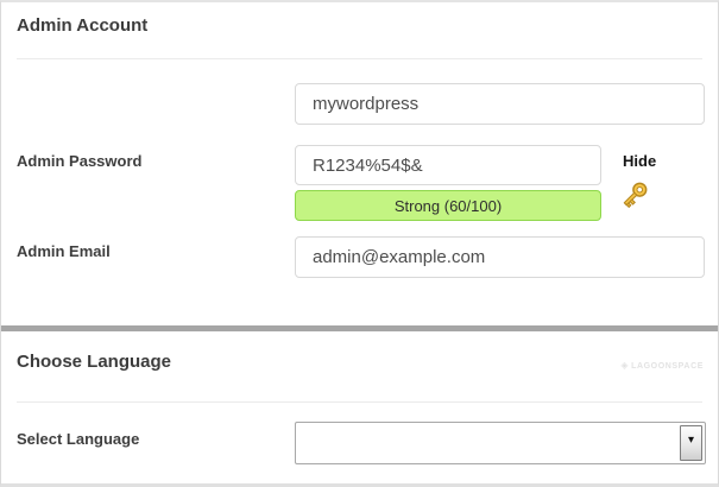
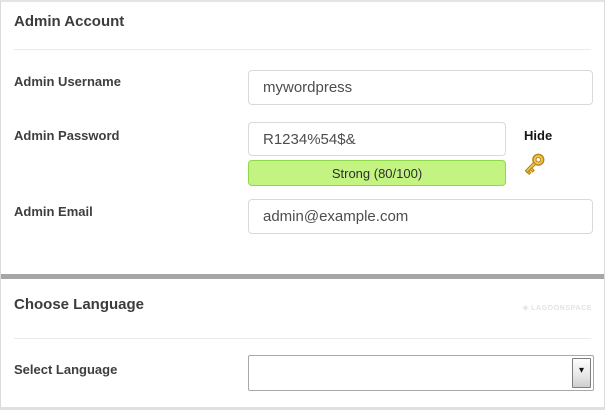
  Admin Account
+ Admin Username
  mywordpress
  Admin Password
  R1234%54$&
  Hide
- Strong (60/100)
+ Strong (80/100)
  Admin Email
  admin@example.com
  Choose Language
  ◈
  Select Language
  ▾
